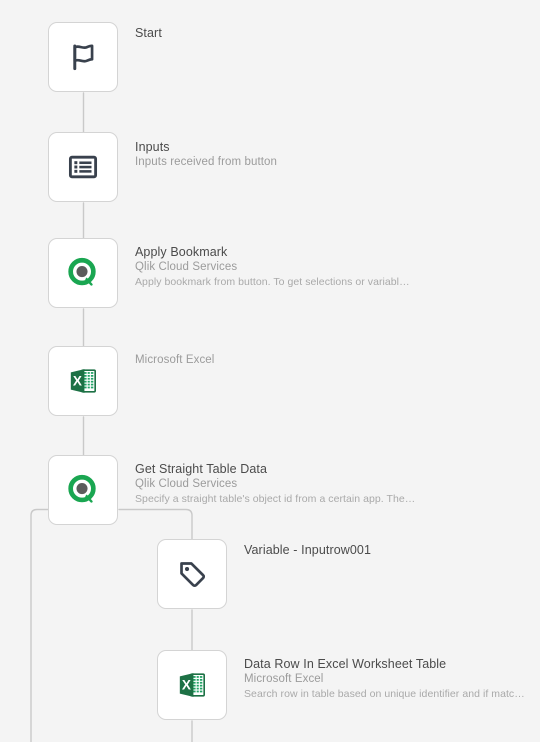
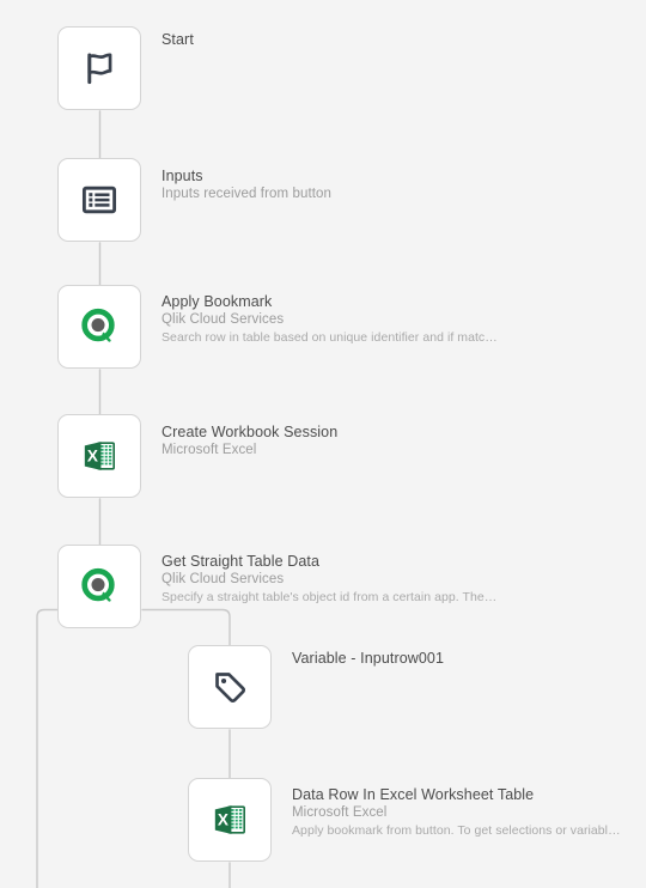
  Start
  Inputs
  Inputs received from button
  Apply Bookmark
  Qlik Cloud Services
- Apply bookmark from button. To get selections or variabl…
+ Search row in table based on unique identifier and if matc…
  X
+ Create Workbook Session
  Microsoft Excel
  Get Straight Table Data
  Qlik Cloud Services
  Specify a straight table's object id from a certain app. The…
  Variable - Inputrow001
  X
  Data Row In Excel Worksheet Table
  Microsoft Excel
- Search row in table based on unique identifier and if matc…
+ Apply bookmark from button. To get selections or variabl…
